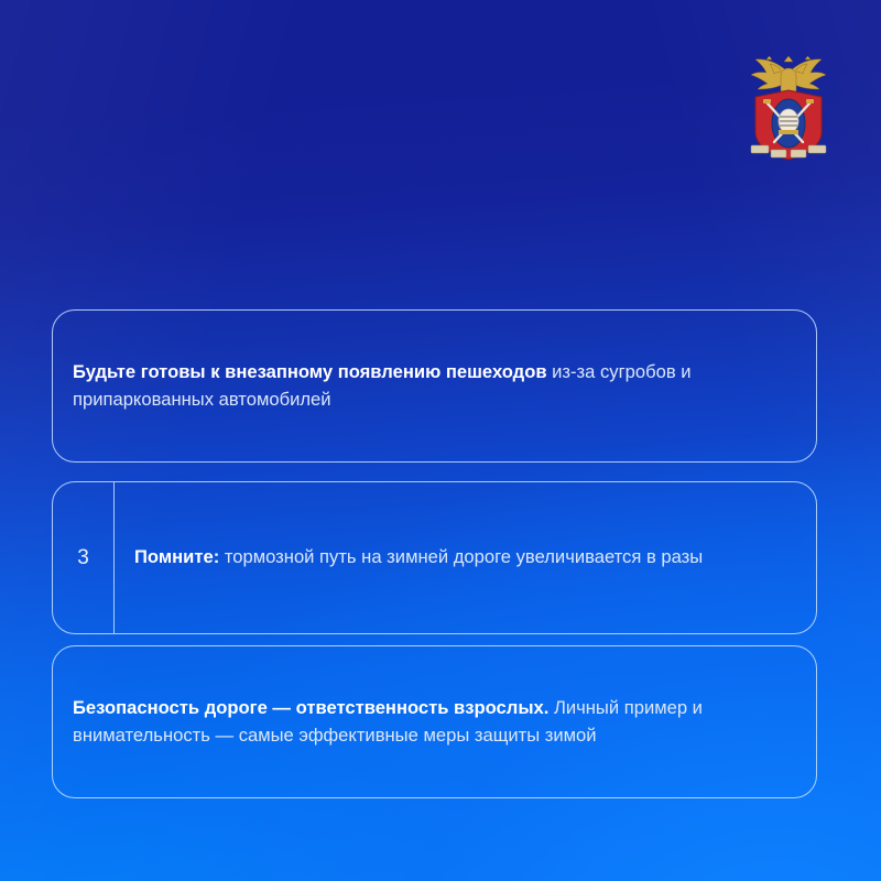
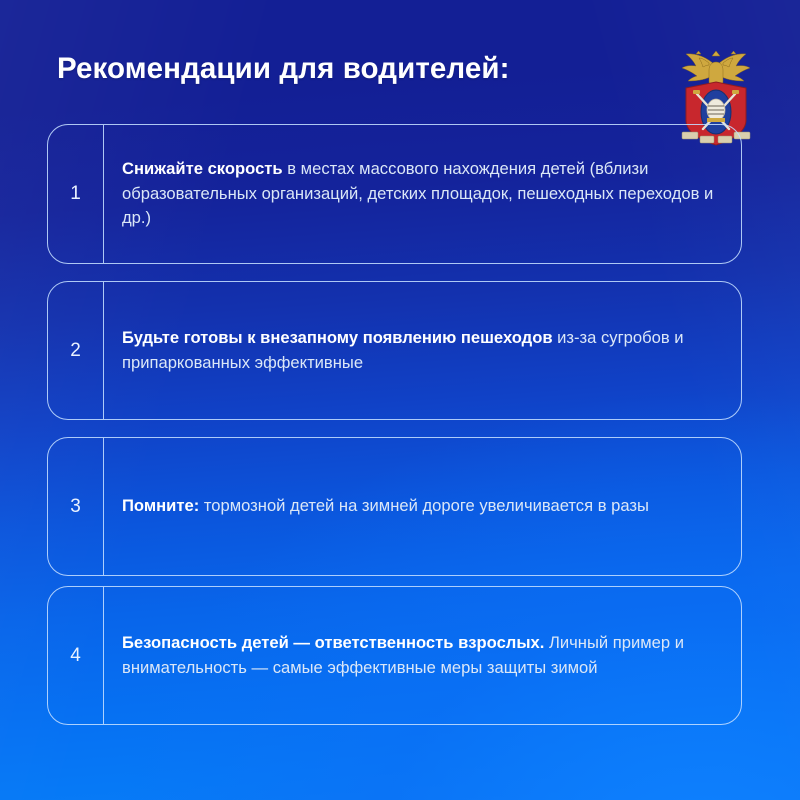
+ Рекомендации для водителей:
+ 1
+ Снижайте скорость в местах массового нахождения детей (вблизи образовательных организаций, детских площадок, пешеходных переходов и др.)
+ 2
- Будьте готовы к внезапному появлению пешеходов из-за сугробов и припаркованных автомобилей
+ Будьте готовы к внезапному появлению пешеходов из-за сугробов и припаркованных эффективные
  3
- Помните: тормозной путь на зимней дороге увеличивается в разы
+ Помните: тормозной детей на зимней дороге увеличивается в разы
+ 4
- Безопасность дороге — ответственность взрослых. Личный пример и внимательность — самые эффективные меры защиты зимой
+ Безопасность детей — ответственность взрослых. Личный пример и внимательность — самые эффективные меры защиты зимой
